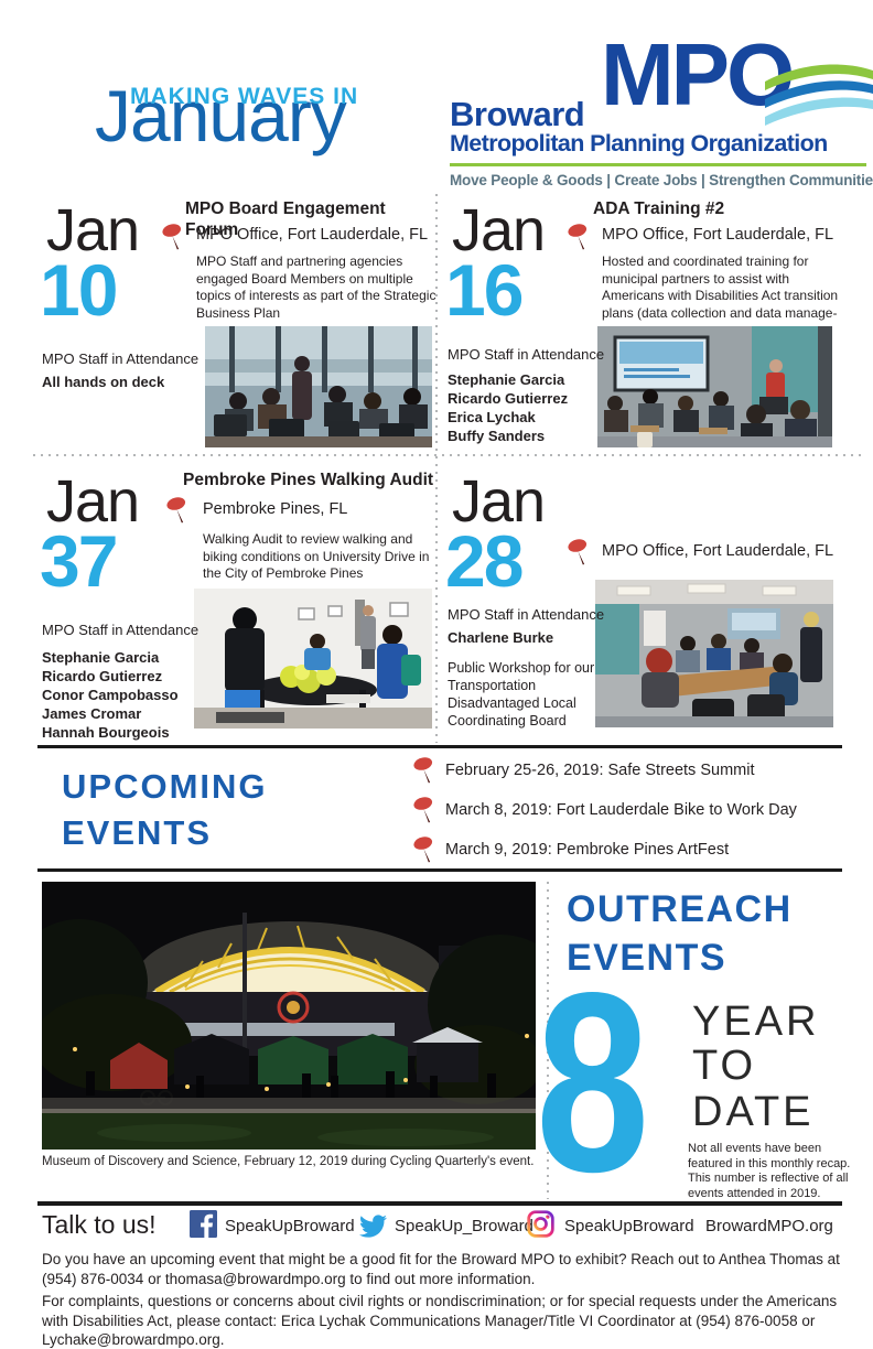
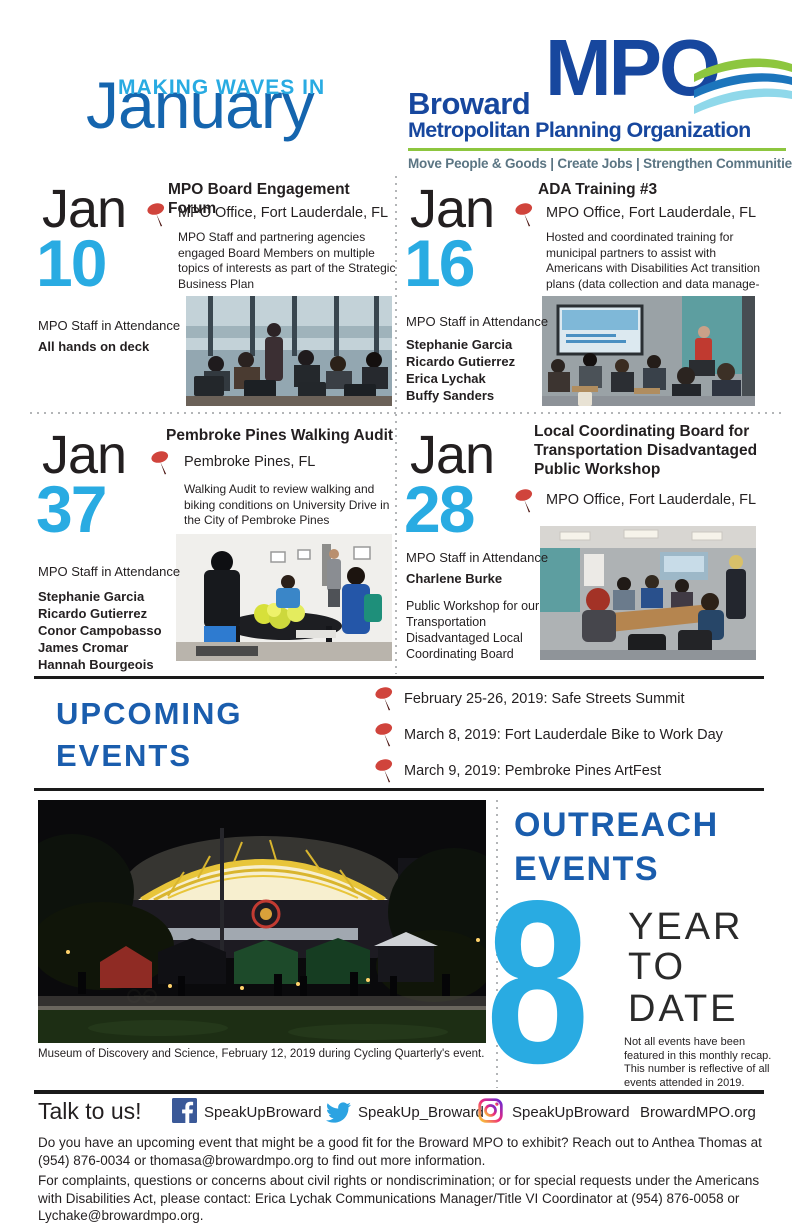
  January
  MAKING WAVES IN
  MPO
  Broward
  Metropolitan Planning Organization
  Move People & Goods | Create Jobs | Strengthen Communitie
  Jan
  10
  MPO Board Engagement Forum
  MPO Office, Fort Lauderdale, FL
  MPO Staff and partnering agencies engaged Board Members on multiple topics of interests as part of the Strategic Business Plan
  MPO Staff in Attendance
  All hands on deck
  Jan
  16
- ADA Training #2
+ ADA Training #3
  MPO Office, Fort Lauderdale, FL
  Hosted and coordinated training for municipal partners to assist with Americans with Disabilities Act transition plans (data collection and data manage-
  MPO Staff in Attendance
  Stephanie Garcia
  Ricardo Gutierrez
  Erica Lychak
  Buffy Sanders
  Jan
  37
  Pembroke Pines Walking Audit
  Pembroke Pines, FL
  Walking Audit to review walking and biking conditions on University Drive in the City of Pembroke Pines
  MPO Staff in Attendance
  Stephanie Garcia
  Ricardo Gutierrez
  Conor Campobasso
  James Cromar
  Hannah Bourgeois
  Jan
  28
+ Local Coordinating Board for Transportation Disadvantaged Public Workshop
  MPO Office, Fort Lauderdale, FL
  MPO Staff in Attendance
  Charlene Burke
  Public Workshop for our Transportation Disadvantaged Local Coordinating Board
  UPCOMING
  EVENTS
  February 25-26, 2019: Safe Streets Summit
  March 8, 2019: Fort Lauderdale Bike to Work Day
  March 9, 2019: Pembroke Pines ArtFest
  Museum of Discovery and Science, February 12, 2019 during Cycling Quarterly's event.
  OUTREACH
  EVENTS
  8
  YEAR
  TO
  DATE
  Not all events have been featured in this monthly recap. This number is reflective of all events attended in 2019.
  Talk to us!
  SpeakUpBroward
  SpeakUp_Browar
  SpeakUpBroward
  BrowardMPO.org
  Do you have an upcoming event that might be a good fit for the Broward MPO to exhibit? Reach out to Anthea Thomas at (954) 876-0034 or thomasa@browardmpo.org to find out more information.
  For complaints, questions or concerns about civil rights or nondiscrimination; or for special requests under the Americans with Disabilities Act, please contact: Erica Lychak Communications Manager/Title VI Coordinator at (954) 876-0058 or Lychake@browardmpo.org.
